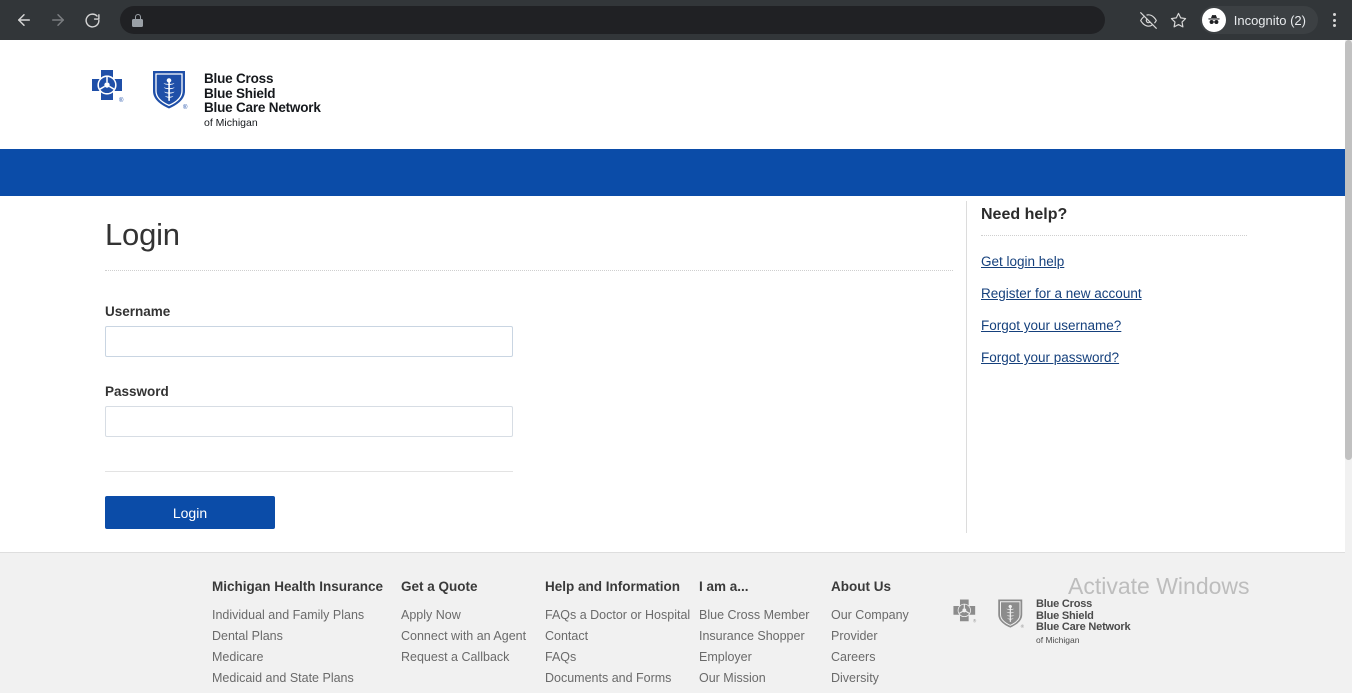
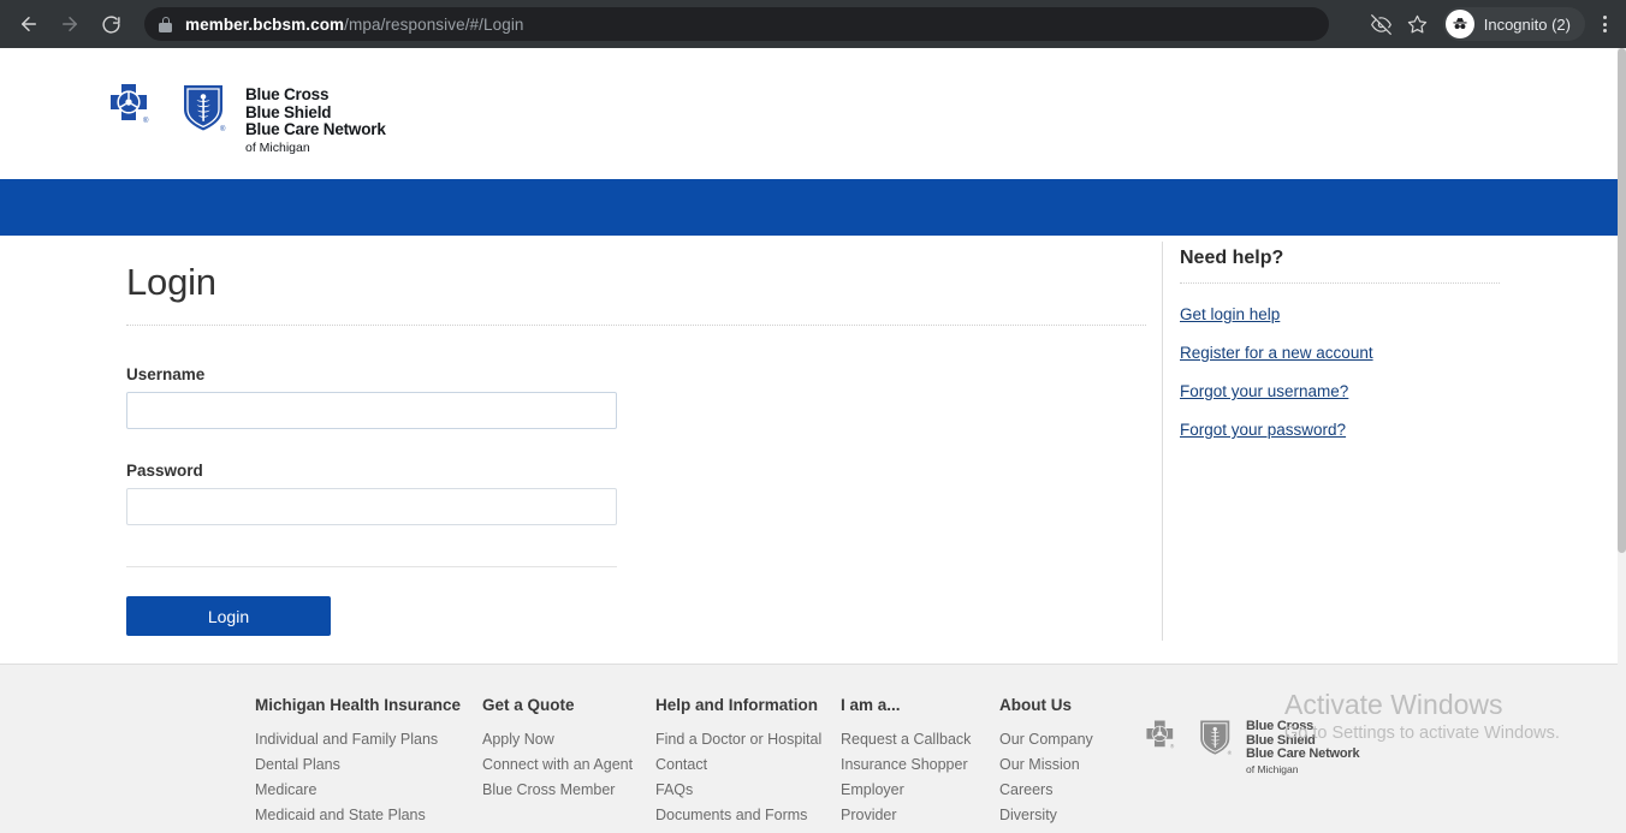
+ member.bcbsm.com/mpa/responsive/#/Login
  Incognito (2)
  Blue Cross
  Blue Shield
  Blue Care Network
  of Michigan
  Login
  Username
  Password
  Login
  Need help?
  Get login help
  Register for a new account
  Forgot your username?
  Forgot your password?
  Michigan Health Insurance
  Individual and Family Plans
  Dental Plans
  Medicare
  Medicaid and State Plans
  Get a Quote
  Apply Now
  Connect with an Agent
- Request a Callback
+ Blue Cross Member
  Help and Information
- FAQs a Doctor or Hospital
+ Find a Doctor or Hospital
  Contact
  FAQs
  Documents and Forms
  I am a...
- Blue Cross Member
+ Request a Callback
  Insurance Shopper
  Employer
- Our Mission
+ Provider
  About Us
  Our Company
- Provider
+ Our Mission
  Careers
  Diversity
  Blue Cross
  Blue Shield
  Blue Care Network
  of Michigan
  Activate Windows
+ Go to Settings to activate Windows.
